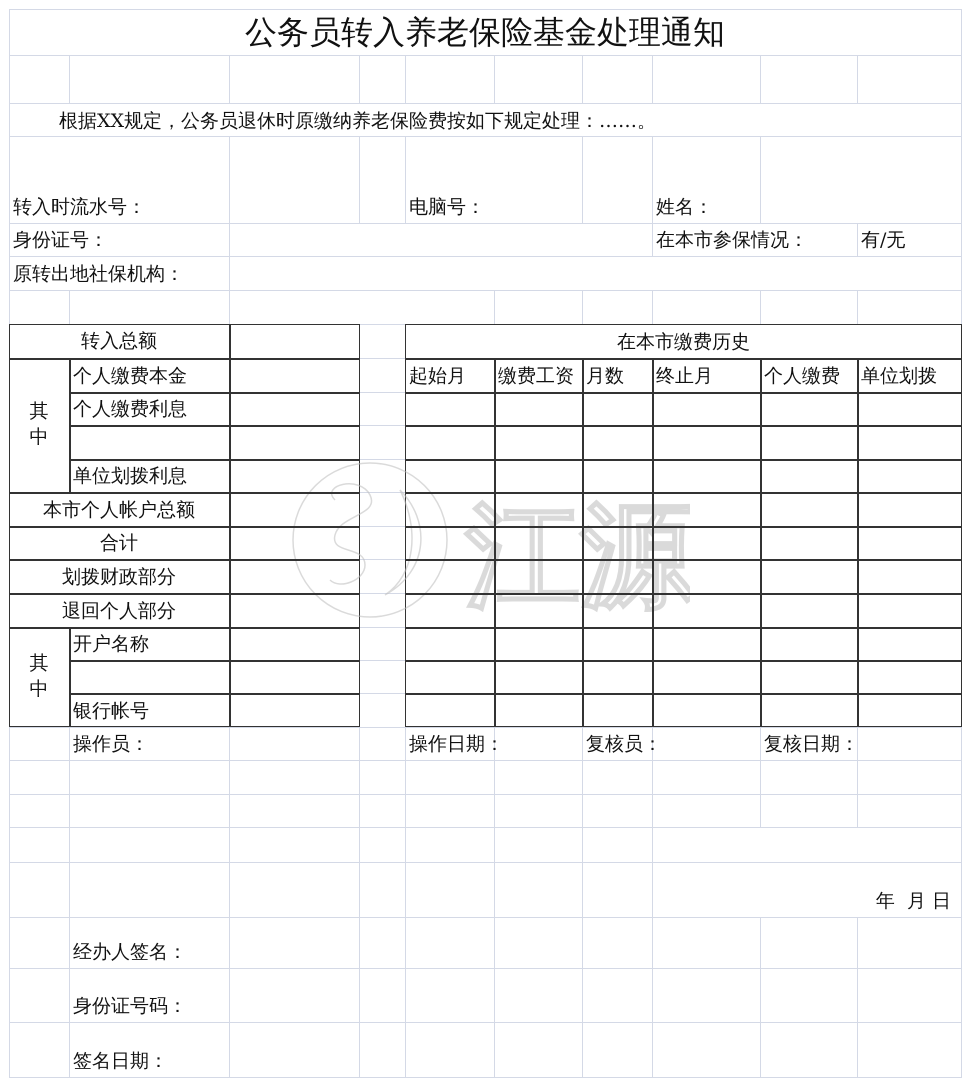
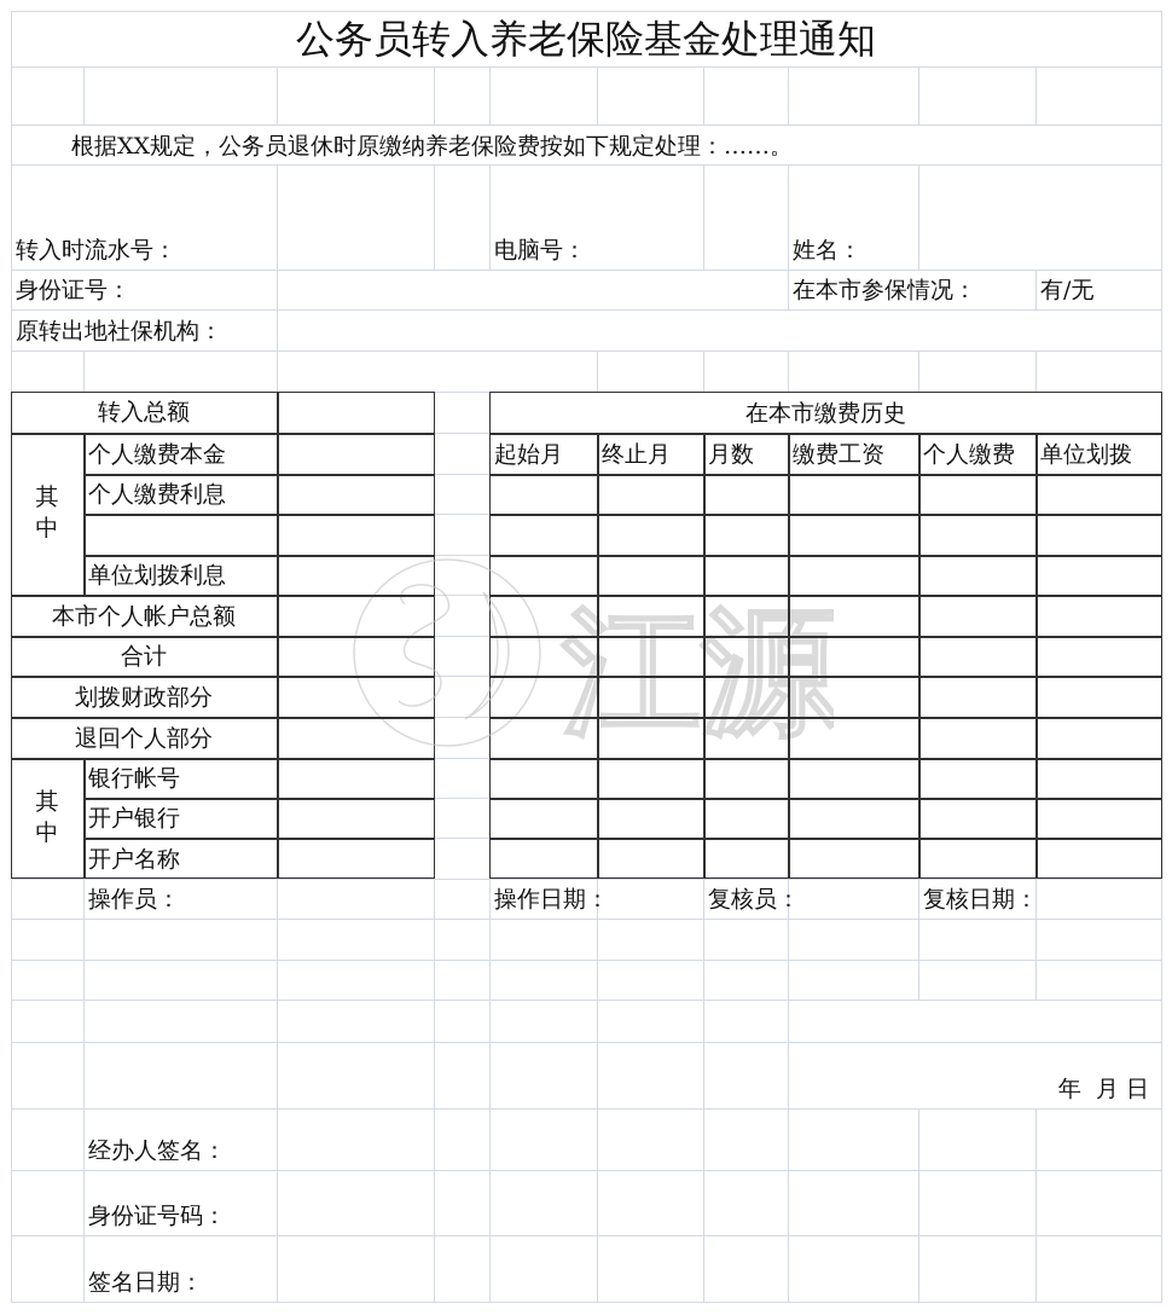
  公务员转入养老保险基金处理通知
  根据XX规定，公务员退休时原缴纳养老保险费按如下规定处理：……。
  转入时流水号：
  电脑号：
  姓名：
  身份证号：
  在本市参保情况：
  有/无
  原转出地社保机构：
  转入总额
  其
  中
  个人缴费本金
  个人缴费利息
  单位划拨利息
  本市个人帐户总额
  合计
  划拨财政部分
  退回个人部分
  其
  中
- 开户名称
+ 银行帐号
+ 开户银行
- 银行帐号
+ 开户名称
  在本市缴费历史
  起始月
- 缴费工资
+ 终止月
  月数
- 终止月
+ 缴费工资
  个人缴费
  单位划拨
  操作员：
  操作日期：
  复核员：
  复核日期：
  年 月 日
  经办人签名：
  身份证号码：
  签名日期：
  江源
